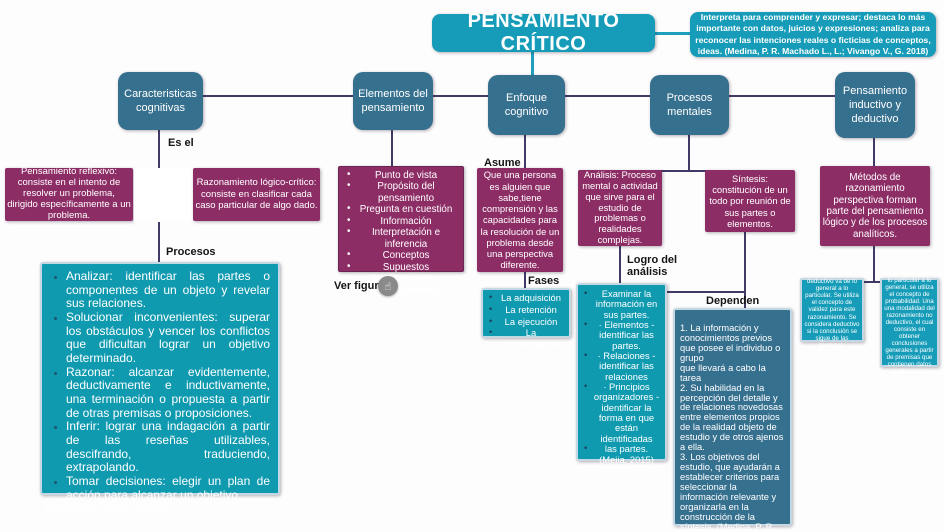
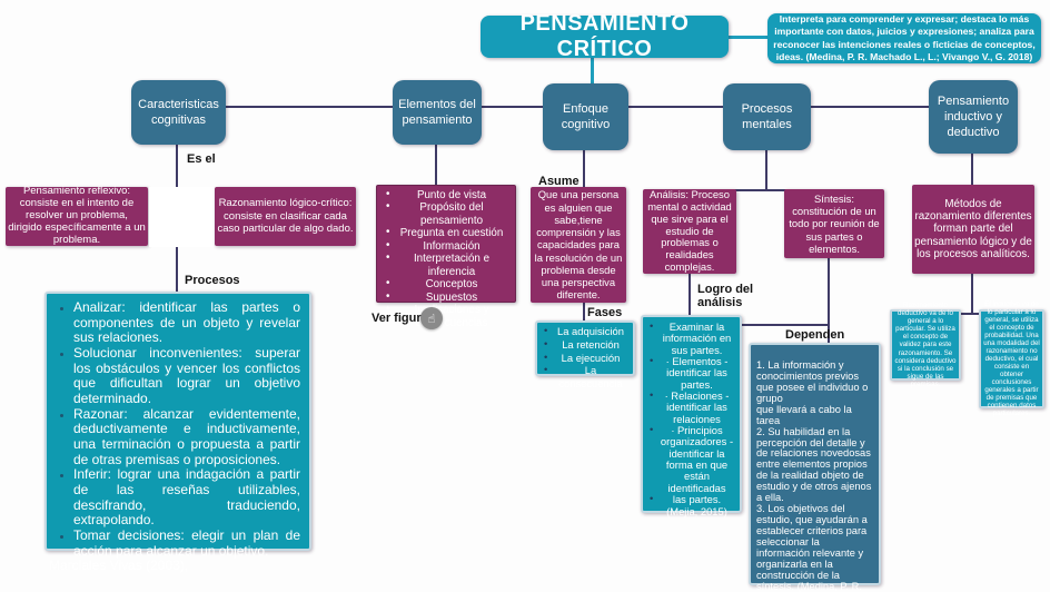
  PENSAMIENTO CRÍTICO
  Interpreta para comprender y expresar; destaca lo más importante con datos, juicios y expresiones; analiza para reconocer las intenciones reales o ficticias de conceptos, ideas. (Medina, P. R. Machado L., L.; Vivango V., G. 2018)
  Caracteristicas cognitivas
  Elementos del pensamiento
  Enfoque cognitivo
  Procesos mentales
  Pensamiento inductivo y deductivo
  Es el
  Pensamiento reflexivo: consiste en el intento de resolver un problema, dirigido específicamente a un problema.
  Razonamiento lógico-crítico: consiste en clasificar cada caso particular de algo dado.
  Procesos
  Analizar: identificar las partes o componentes de un objeto y revelar sus relaciones.
  Solucionar inconvenientes: superar los obstáculos y vencer los conflictos que dificultan lograr un objetivo determinado.
  Razonar: alcanzar evidentemente, deductivamente e inductivamente, una terminación o propuesta a partir de otras premisas o proposiciones.
  Inferir: lograr una indagación a partir de las reseñas utilizables, descifrando, traduciendo, extrapolando.
  Tomar decisiones: elegir un plan de acción para alcanzar un objetivo.
  Punto de vista
  Propósito del pensamiento
  Pregunta en cuestión
  Información
  Interpretación e inferencia
  Conceptos
  Supuestos
  Imaciones y ccuencias
  Ver figur
  ☝
  Asume
  Que una persona es alguien que sabe,tiene comprensión y las capacidades para la resolución de un problema desde una perspectiva diferente.
  Fases
  La adquisición
  La retención
  La ejecución
  La consecuencia
  Análisis: Proceso mental o actividad que sirve para el estudio de problemas o realidades complejas.
  Síntesis: constitución de un todo por reunión de sus partes o elementos.
  Logro del análisis
  Examinar la información en sus partes.
  · Elementos - identificar las partes.
  · Relaciones - identificar las relaciones
  · Principios organizadores - identificar la forma en que están identificadas
  las partes. (Mejia, 2015)
  Dependen
  1. La información y conocimientos previos que posee el individuo o grupo
  que llevará a cabo la tarea
  2. Su habilidad en la percepción del detalle y de relaciones novedosas entre elementos propios de la realidad objeto de estudio y de otros ajenos a ella.
  3. Los objetivos del estudio, que ayudarán a establecer criterios para seleccionar la información relevante y organizarla en la construcción de la síntesis. (Medina, P. R.
- Métodos de razonamiento perspectiva forman parte del pensamiento lógico y de los procesos analíticos.
+ Métodos de razonamiento diferentes forman parte del pensamiento lógico y de los procesos analíticos.
